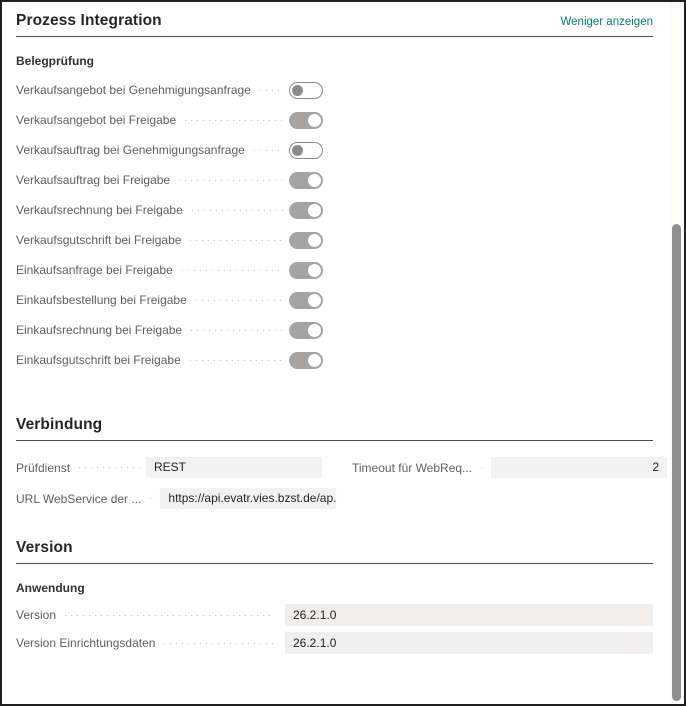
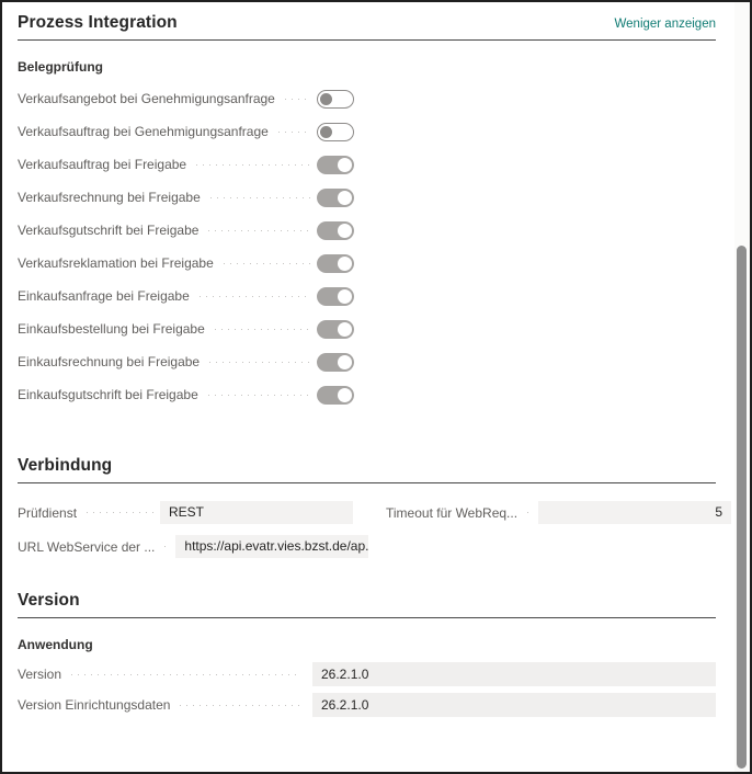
  Prozess Integration
  Weniger anzeigen
  Belegprüfung
  Verkaufsangebot bei Genehmigungsanfrage
- Verkaufsangebot bei Freigabe
  Verkaufsauftrag bei Genehmigungsanfrage
  Verkaufsauftrag bei Freigabe
  Verkaufsrechnung bei Freigabe
  Verkaufsgutschrift bei Freigabe
+ Verkaufsreklamation bei Freigabe
  Einkaufsanfrage bei Freigabe
  Einkaufsbestellung bei Freigabe
  Einkaufsrechnung bei Freigabe
  Einkaufsgutschrift bei Freigabe
  Verbindung
  Prüfdienst
  REST
  Timeout für WebReq...
- 2
+ 5
  URL WebService der ...
  https://api.evatr.vies.bzst.de/ap.
  Version
  Anwendung
  Version
  26.2.1.0
  Version Einrichtungsdaten
  26.2.1.0
